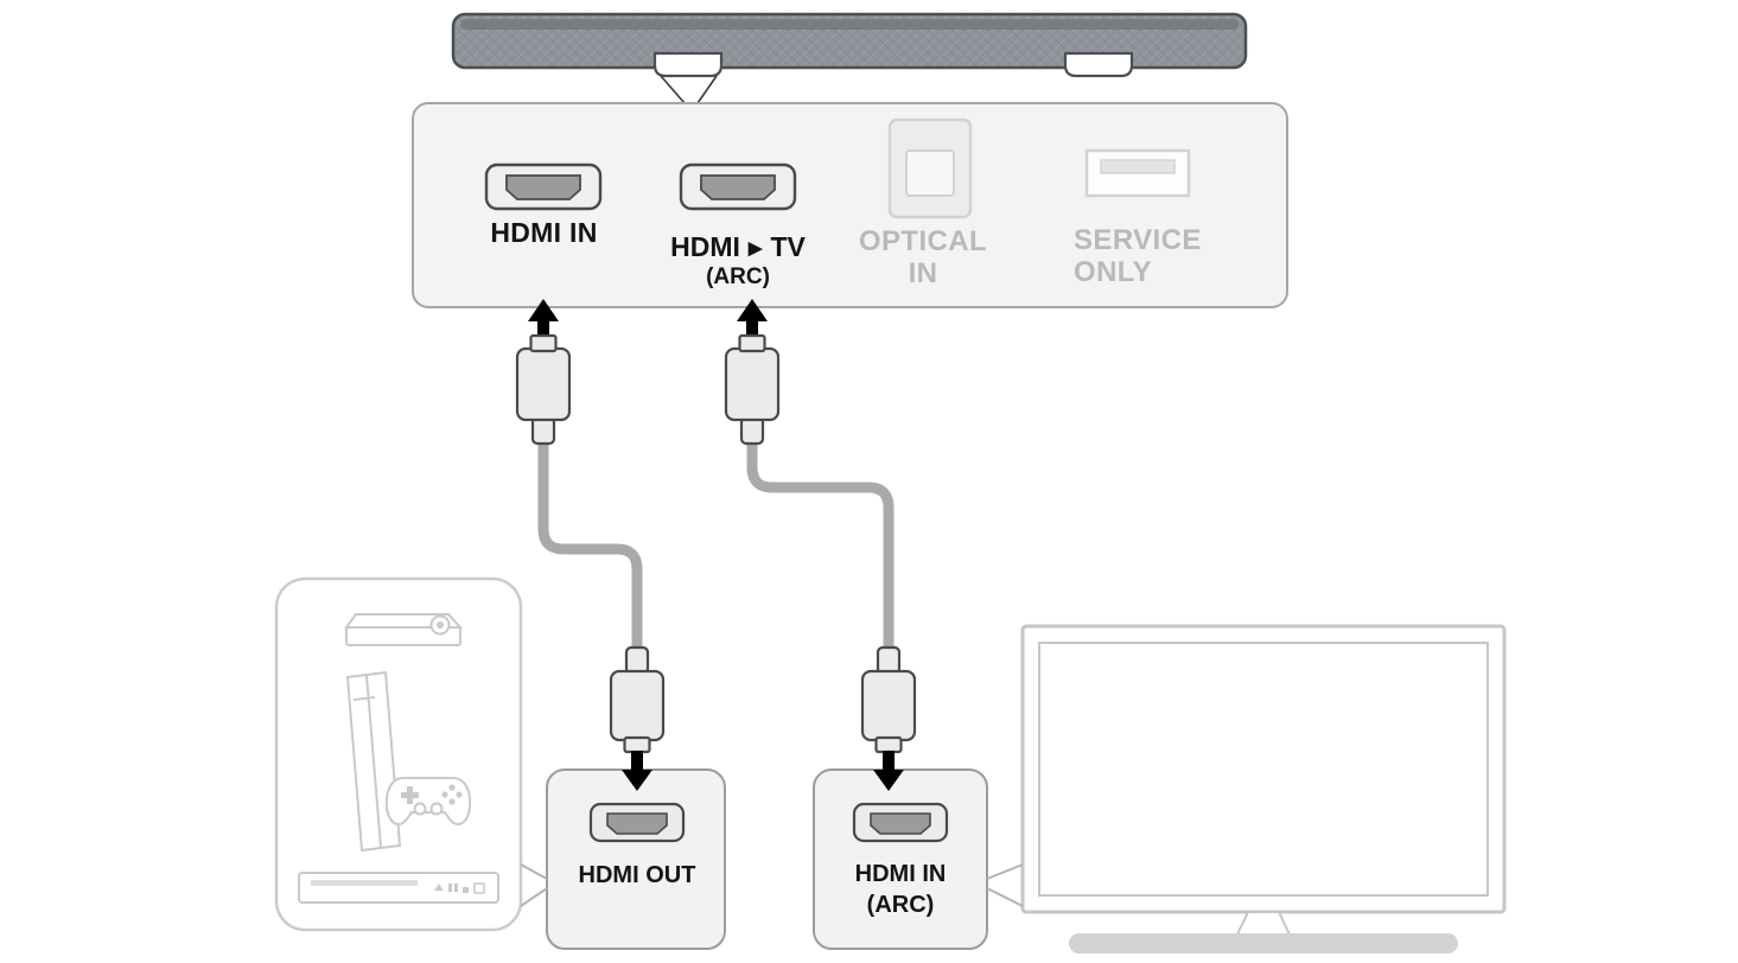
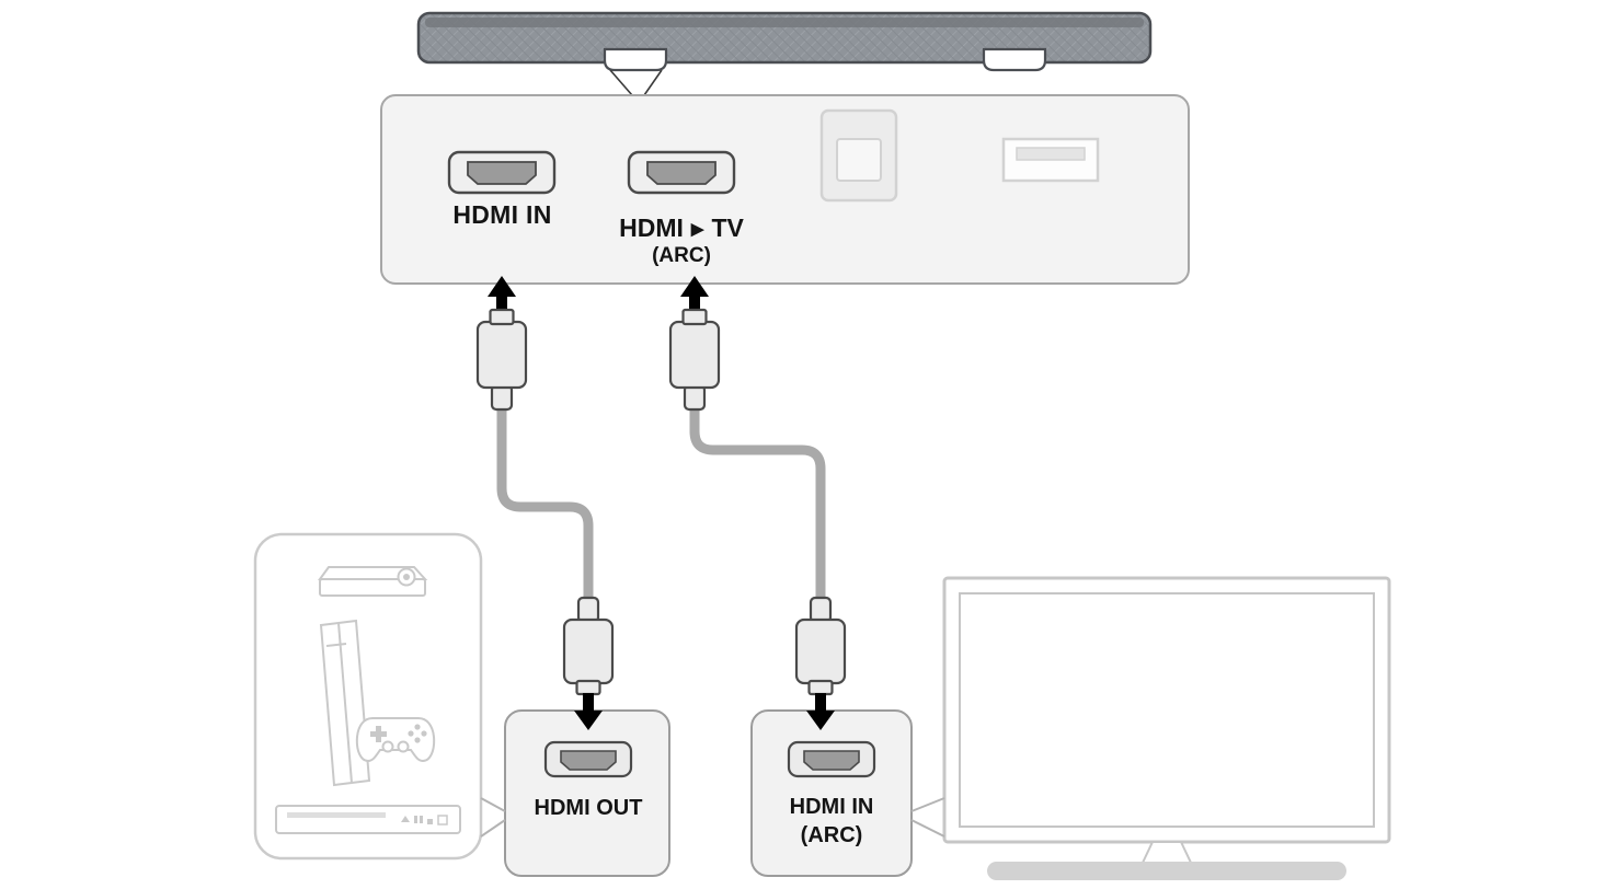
  HDMI IN
  HDMI
  ▶
  TV
  (ARC)
- OPTICAL
- IN
- SERVICE
- ONLY
  HDMI OUT
  HDMI IN
  (ARC)
